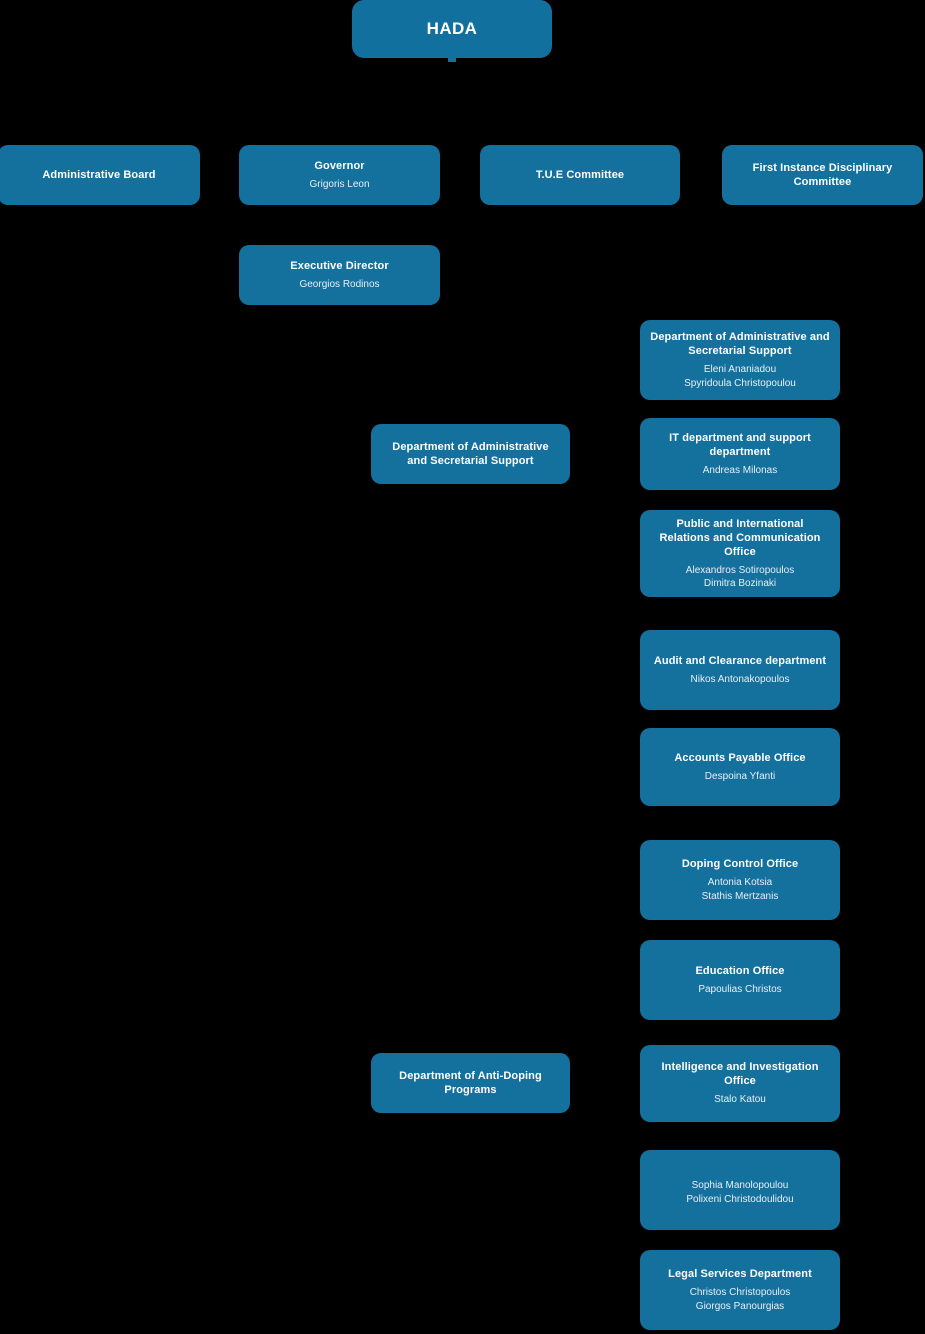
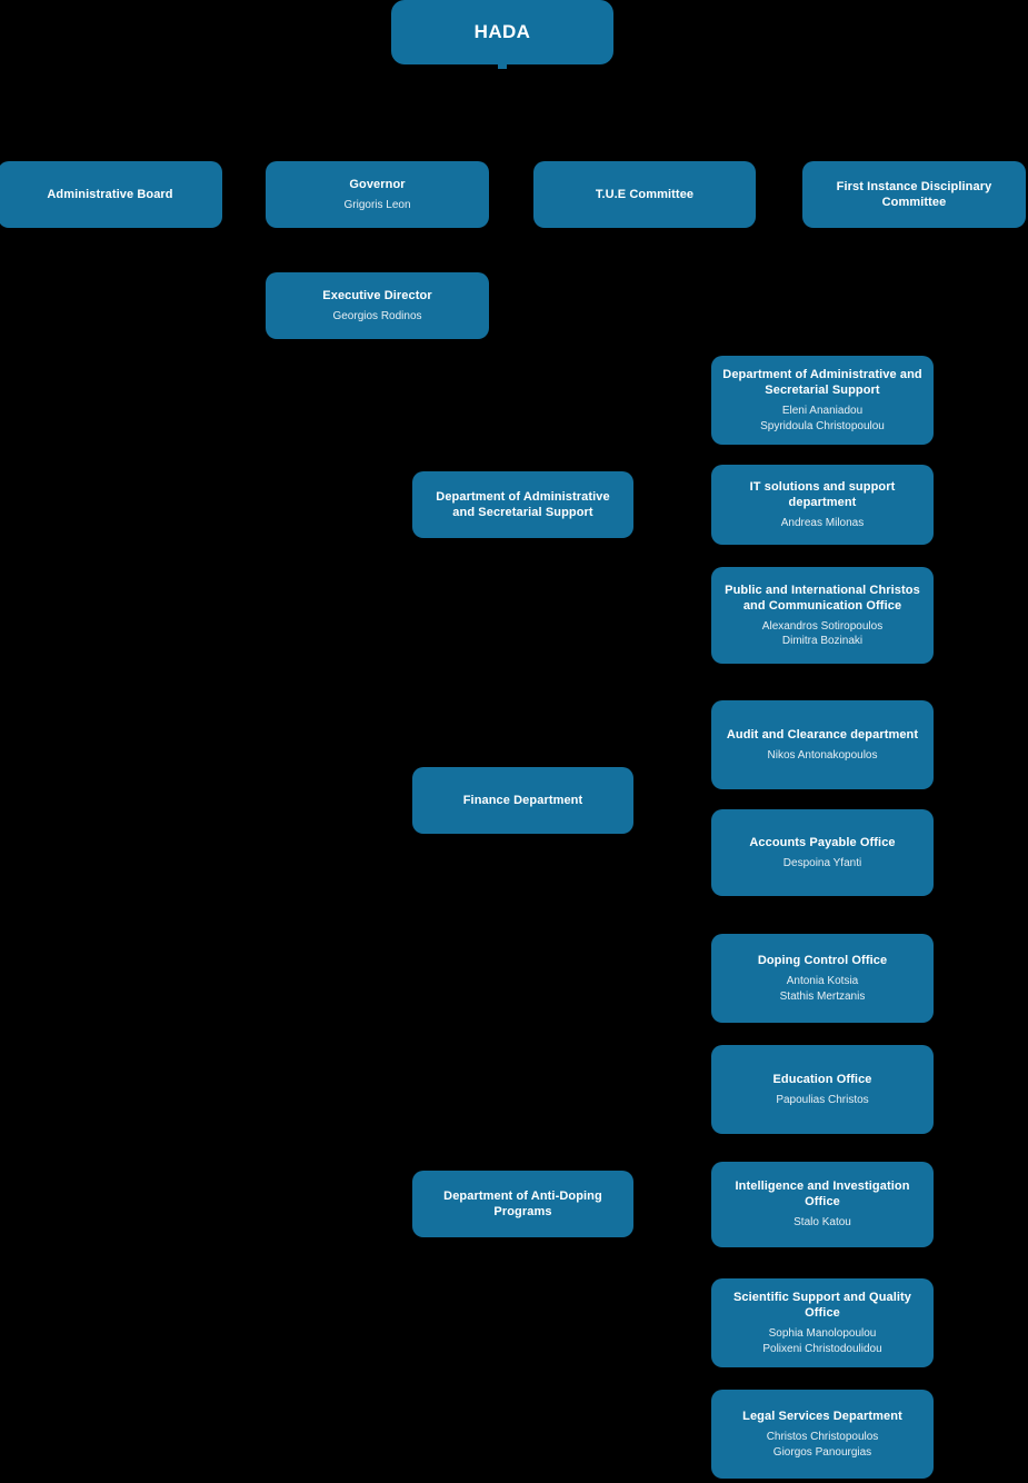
  HADA
  Administrative Board
  Governor
  Grigoris Leon
  T.U.E Committee
  First Instance Disciplinary Committee
  Executive Director
  Georgios Rodinos
  Department of Administrative and Secretarial Support
+ Finance Department
  Department of Anti-Doping Programs
  Department of Administrative and Secretarial Support
  Eleni Ananiadou
  Spyridoula Christopoulou
- IT department and support department
+ IT solutions and support department
  Andreas Milonas
- Public and International Relations and Communication Office
+ Public and International Christos and Communication Office
  Alexandros Sotiropoulos
  Dimitra Bozinaki
  Audit and Clearance department
  Nikos Antonakopoulos
  Accounts Payable Office
  Despoina Yfanti
  Doping Control Office
  Antonia Kotsia
  Stathis Mertzanis
  Education Office
  Papoulias Christos
  Intelligence and Investigation Office
  Stalo Katou
+ Scientific Support and Quality Office
  Sophia Manolopoulou
  Polixeni Christodoulidou
  Legal Services Department
  Christos Christopoulos
  Giorgos Panourgias
